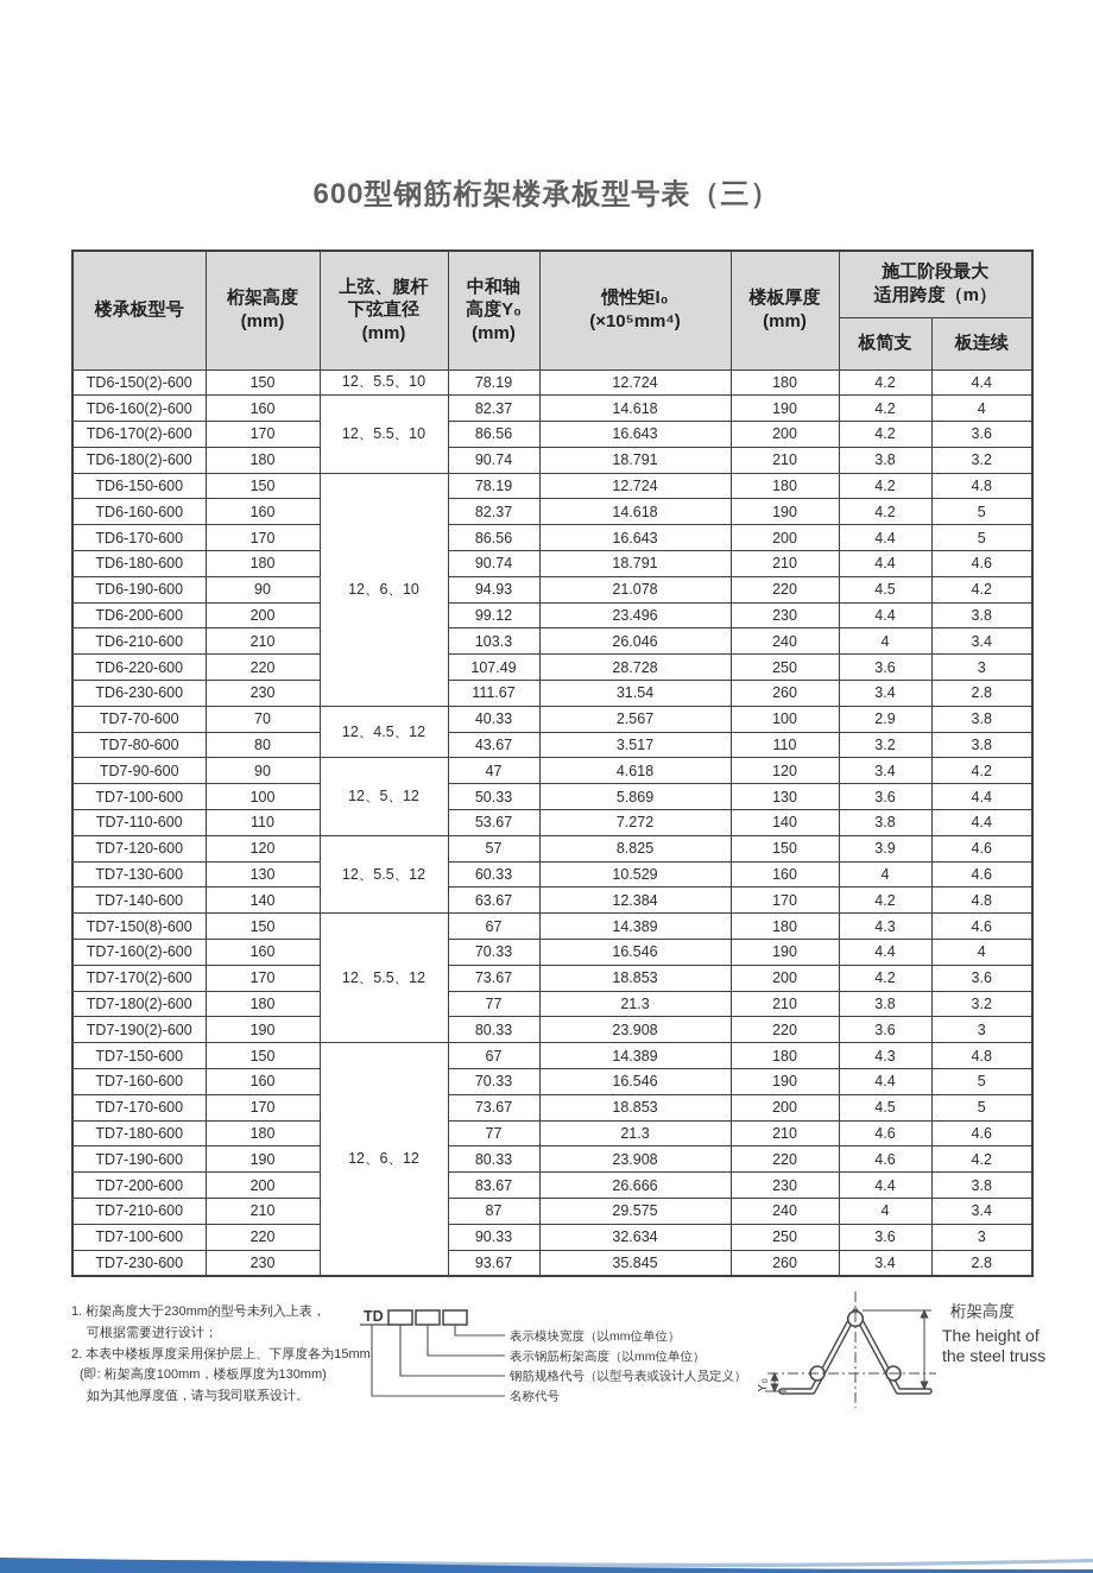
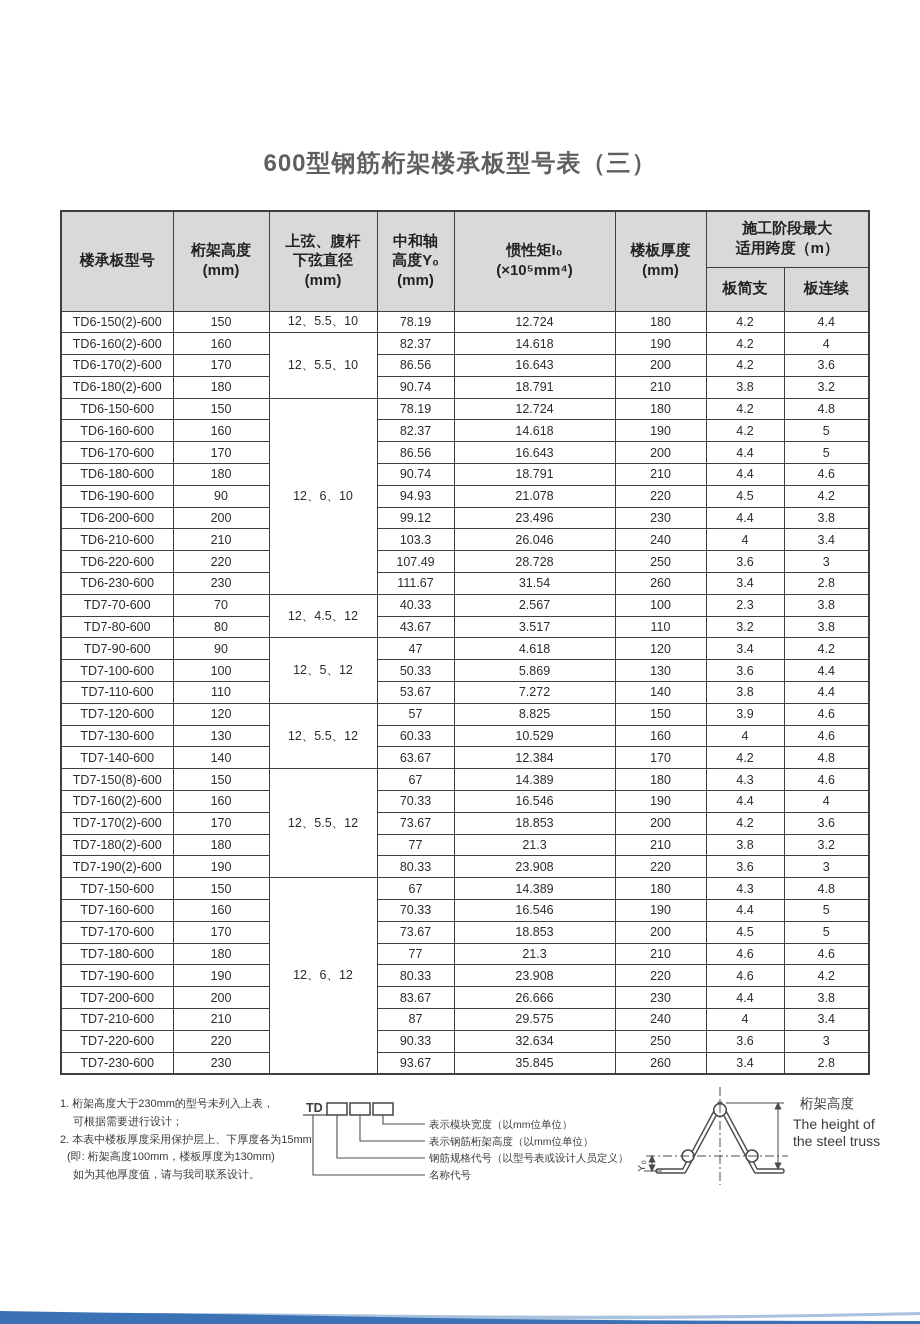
  600型钢筋桁架楼承板型号表（三）
  楼承板型号	桁架高度 (mm)	上弦、腹杆 下弦直径 (mm)	中和轴 高度Y₀ (mm)	惯性矩I₀ (×10⁵mm⁴)	楼板厚度 (mm)	施工阶段最大 适用跨度（m）
  板简支	板连续
  TD6-150(2)-600	150	12、5.5、10	78.19	12.724	180	4.2	4.4
  TD6-160(2)-600	160	12、5.5、10	82.37	14.618	190	4.2	4
  TD6-170(2)-600	170	86.56	16.643	200	4.2	3.6
  TD6-180(2)-600	180	90.74	18.791	210	3.8	3.2
  TD6-150-600	150	12、6、10	78.19	12.724	180	4.2	4.8
  TD6-160-600	160	82.37	14.618	190	4.2	5
  TD6-170-600	170	86.56	16.643	200	4.4	5
  TD6-180-600	180	90.74	18.791	210	4.4	4.6
  TD6-190-600	90	94.93	21.078	220	4.5	4.2
  TD6-200-600	200	99.12	23.496	230	4.4	3.8
  TD6-210-600	210	103.3	26.046	240	4	3.4
  TD6-220-600	220	107.49	28.728	250	3.6	3
  TD6-230-600	230	111.67	31.54	260	3.4	2.8
- TD7-70-600	70	12、4.5、12	40.33	2.567	100	2.9	3.8
+ TD7-70-600	70	12、4.5、12	40.33	2.567	100	2.3	3.8
  TD7-80-600	80	43.67	3.517	110	3.2	3.8
  TD7-90-600	90	12、5、12	47	4.618	120	3.4	4.2
  TD7-100-600	100	50.33	5.869	130	3.6	4.4
  TD7-110-600	110	53.67	7.272	140	3.8	4.4
  TD7-120-600	120	12、5.5、12	57	8.825	150	3.9	4.6
  TD7-130-600	130	60.33	10.529	160	4	4.6
  TD7-140-600	140	63.67	12.384	170	4.2	4.8
  TD7-150(8)-600	150	12、5.5、12	67	14.389	180	4.3	4.6
  TD7-160(2)-600	160	70.33	16.546	190	4.4	4
  TD7-170(2)-600	170	73.67	18.853	200	4.2	3.6
  TD7-180(2)-600	180	77	21.3	210	3.8	3.2
  TD7-190(2)-600	190	80.33	23.908	220	3.6	3
  TD7-150-600	150	12、6、12	67	14.389	180	4.3	4.8
  TD7-160-600	160	70.33	16.546	190	4.4	5
  TD7-170-600	170	73.67	18.853	200	4.5	5
  TD7-180-600	180	77	21.3	210	4.6	4.6
  TD7-190-600	190	80.33	23.908	220	4.6	4.2
  TD7-200-600	200	83.67	26.666	230	4.4	3.8
  TD7-210-600	210	87	29.575	240	4	3.4
- TD7-100-600	220	90.33	32.634	250	3.6	3
+ TD7-220-600	220	90.33	32.634	250	3.6	3
  TD7-230-600	230	93.67	35.845	260	3.4	2.8
  1. 桁架高度大于230mm的型号未列入上表，
  可根据需要进行设计；
  2. 本表中楼板厚度采用保护层上、下厚度各为15mm
  (即: 桁架高度100mm，楼板厚度为130mm)
  如为其他厚度值，请与我司联系设计。
  TD
  表示模块宽度（以mm位单位）
  表示钢筋桁架高度（以mm位单位）
  钢筋规格代号（以型号表或设计人员定义）
  名称代号
  桁架高度
  The height of
  the steel truss
